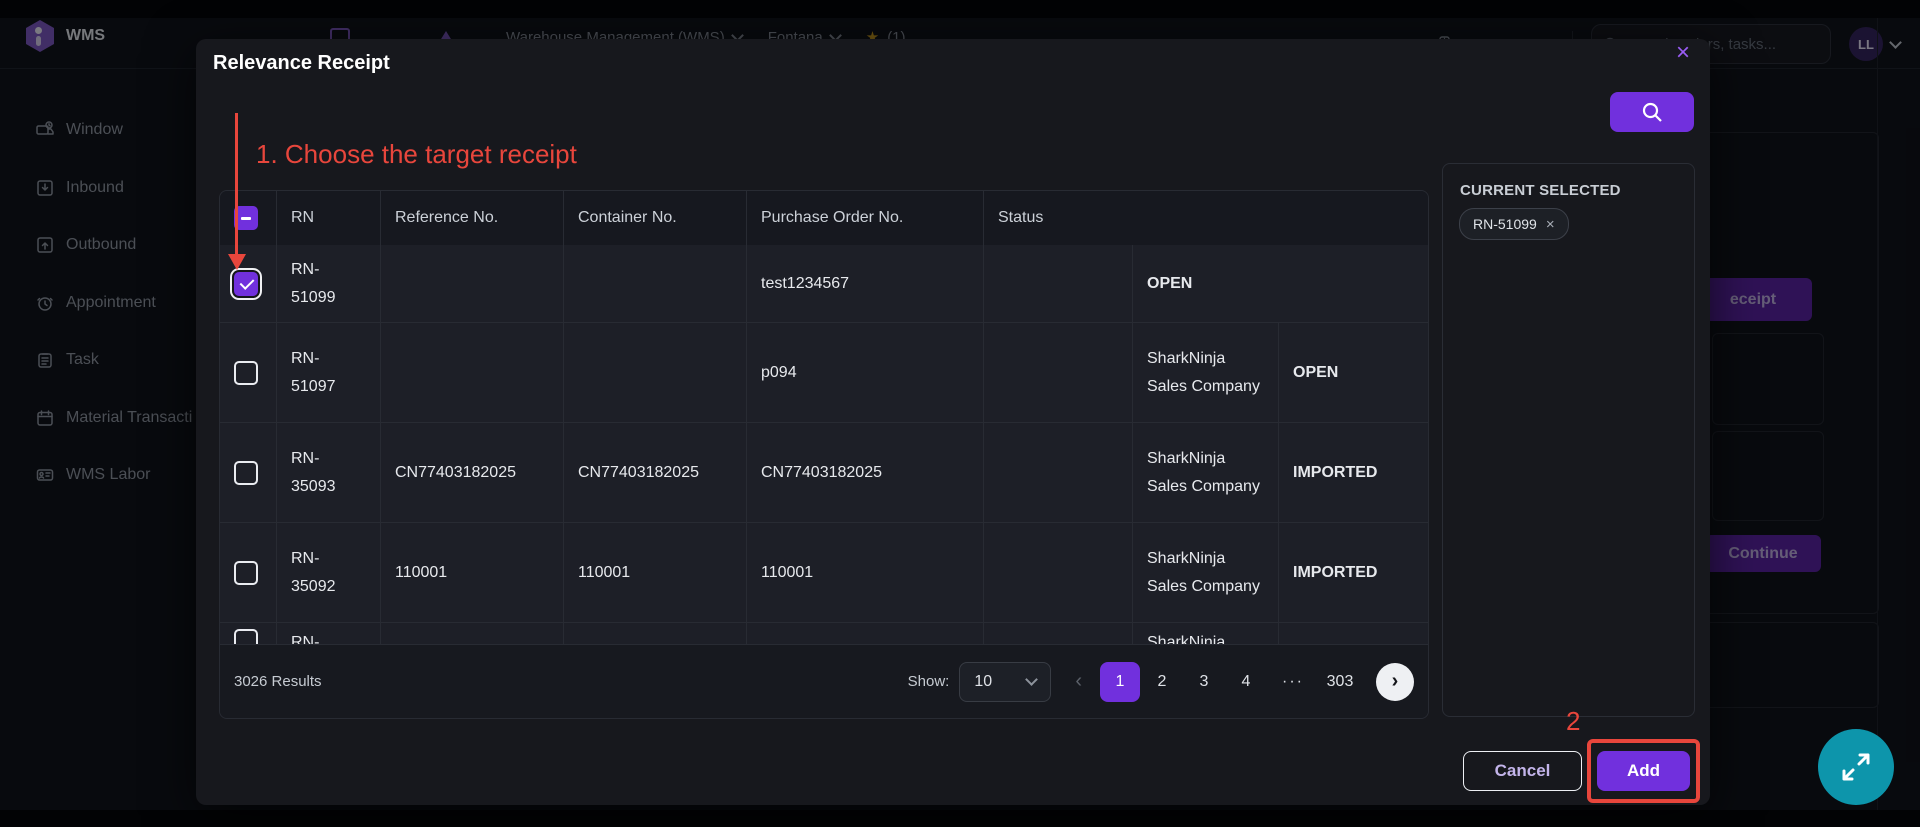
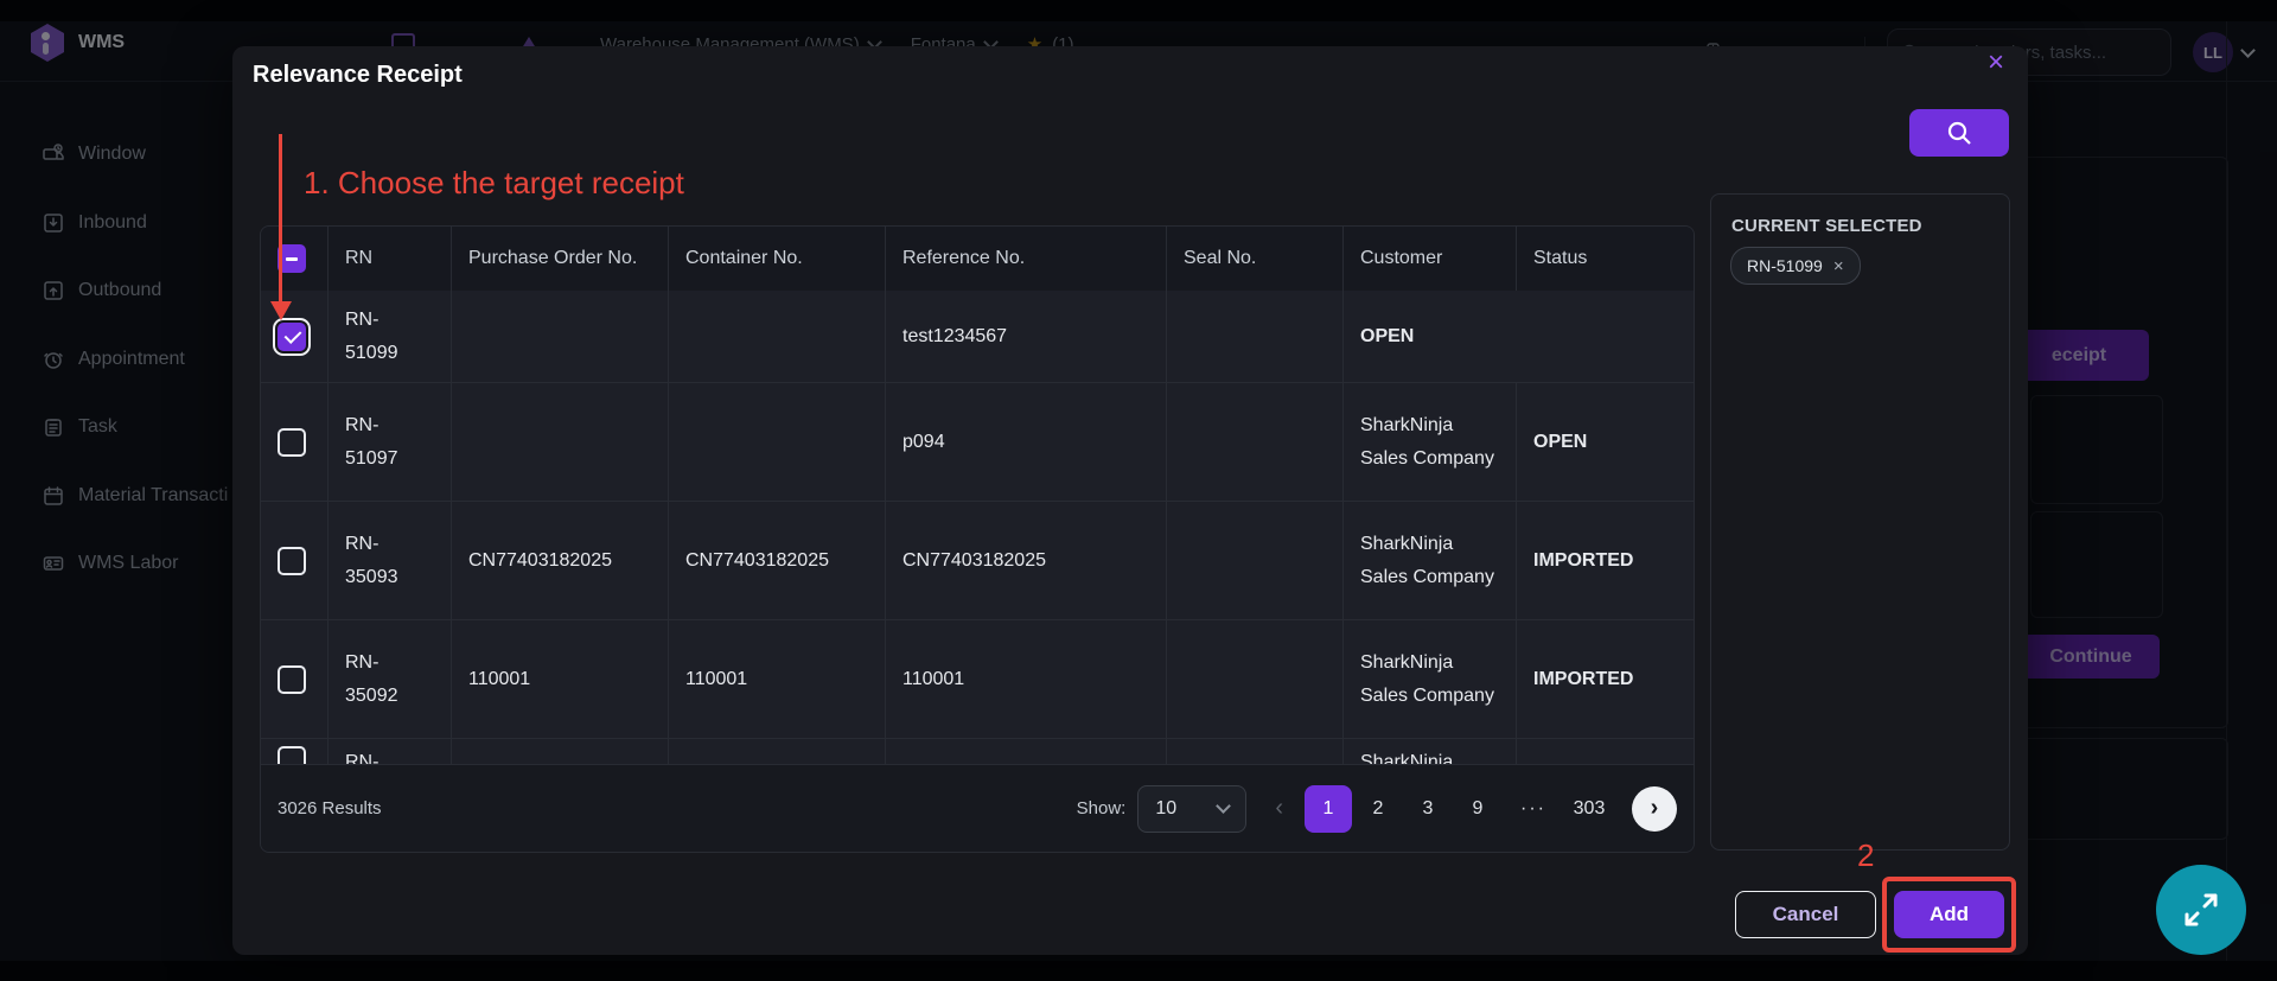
  WMS
  Warehouse Management (WMS)
  Fontana
  ★
  (1)
  LL
  Window
  Inbound
  Outbound
  Appointment
  Task
  Material Transacti
  WMS Labor
  eceipt
  Continue
  Relevance Receipt
  ×
  RN
- Reference No.
+ Purchase Order No.
  Container No.
- Purchase Order No.
+ Reference No.
+ Seal No.
+ Customer
  Status
  RN-
  51099
  test1234567
  OPEN
  RN-
  51097
  p094
  SharkNinja Sales Company
  OPEN
  RN-
  35093
  CN77403182025
  CN77403182025
  CN77403182025
  SharkNinja Sales Company
  IMPORTED
  RN-
  35092
  110001
  110001
  110001
  SharkNinja Sales Company
  IMPORTED
  RN-
  SharkNinja
  3026 Results
  Show:
  10
  ‹
  1
  2
  3
- 4
+ 9
  ···
  303
  ›
  CURRENT SELECTED
  RN-51099
  ×
  Cancel
  Add
  1. Choose the target receipt
  2
